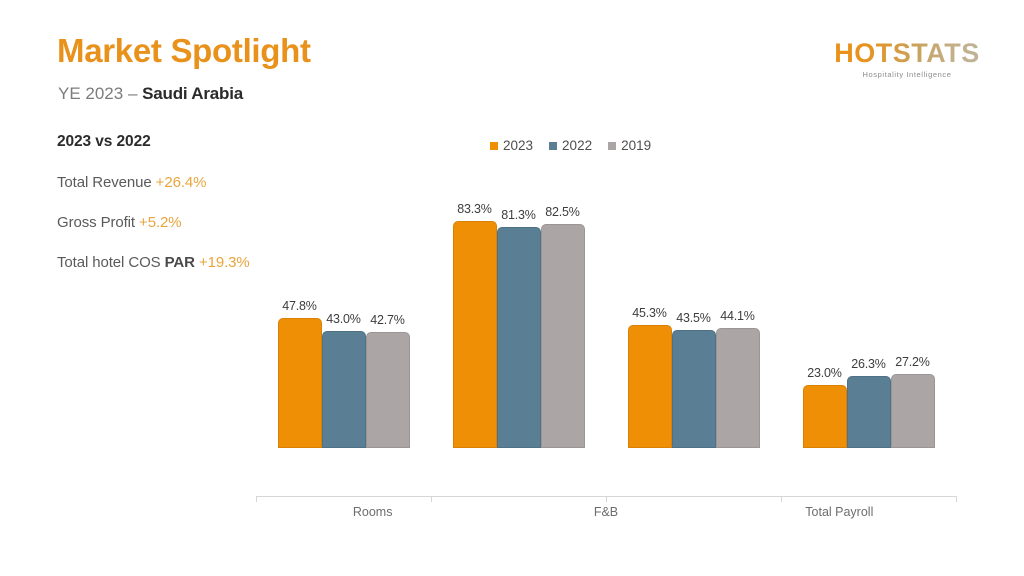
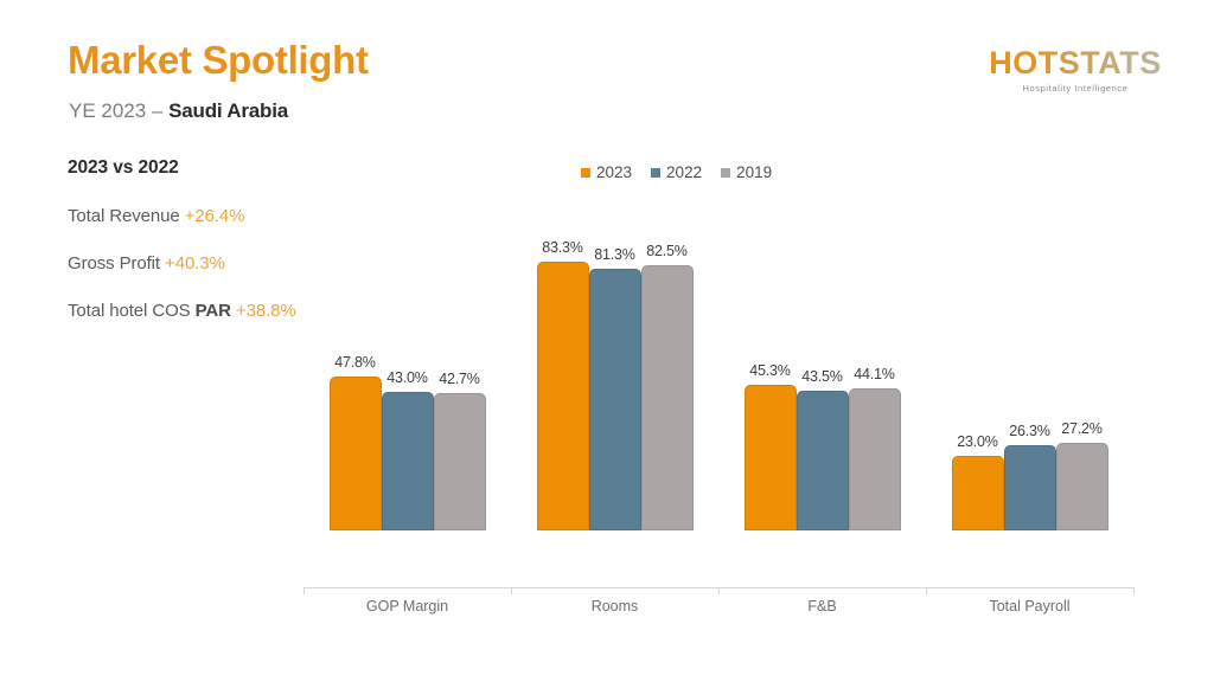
  Market Spotlight
  YE 2023 – Saudi Arabia
  HOTSTATS
  Hospitality Intelligence
  2023 vs 2022
  Total Revenue +26.4%
- Gross Profit +5.2%
+ Gross Profit +40.3%
- Total hotel COS PAR +19.3%
+ Total hotel COS PAR +38.8%
  2023
  2022
  2019
  47.8%
  43.0%
  42.7%
  83.3%
  81.3%
  82.5%
  45.3%
  43.5%
  44.1%
  23.0%
  26.3%
  27.2%
+ GOP Margin
  Rooms
  F&B
  Total Payroll
